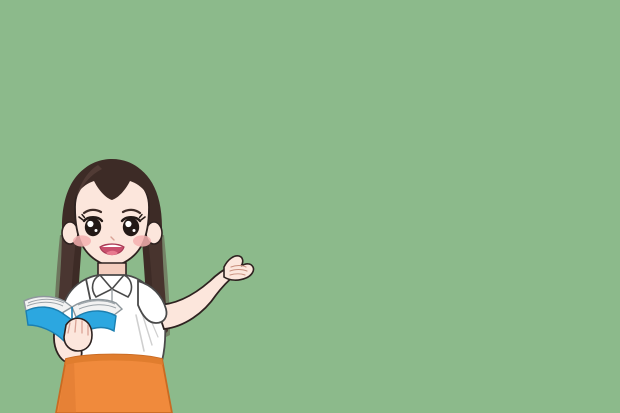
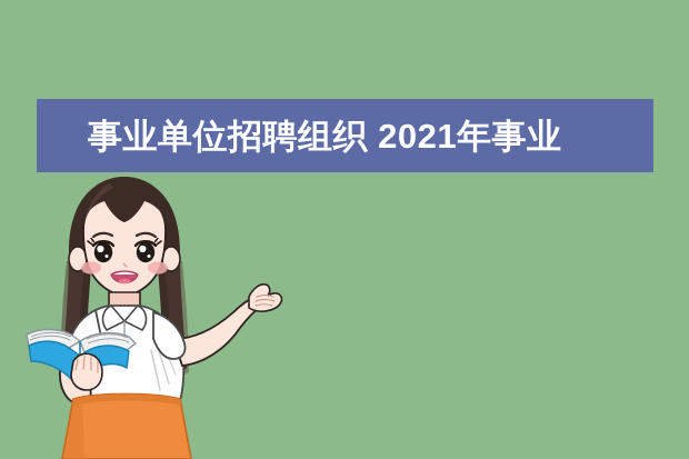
+ 事业单位招聘组织 2021年事业
